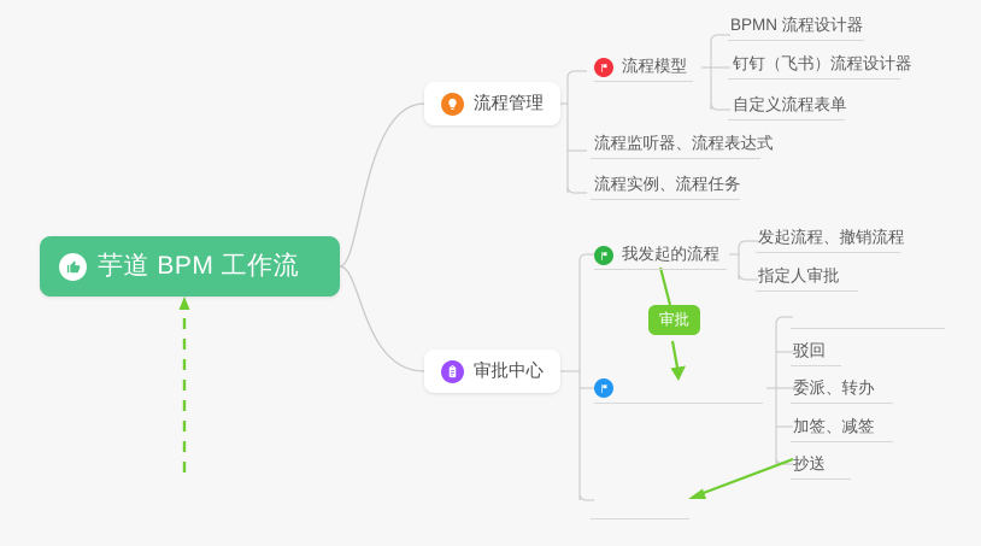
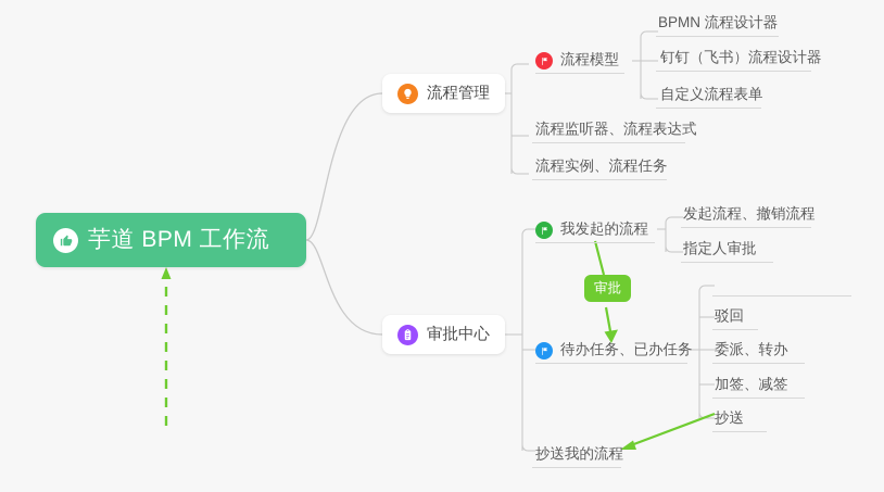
  芋道 BPM 工作流
  流程管理
  审批中心
  流程模型
  流程监听器、流程表达式
  流程实例、流程任务
  BPMN 流程设计器
  钉钉（飞书）流程设计器
  自定义流程表单
  我发起的流程
+ 待办任务、已办任务
+ 抄送我的流程
  发起流程、撤销流程
  指定人审批
  驳回
  委派、转办
  加签、减签
  抄送
  审批
